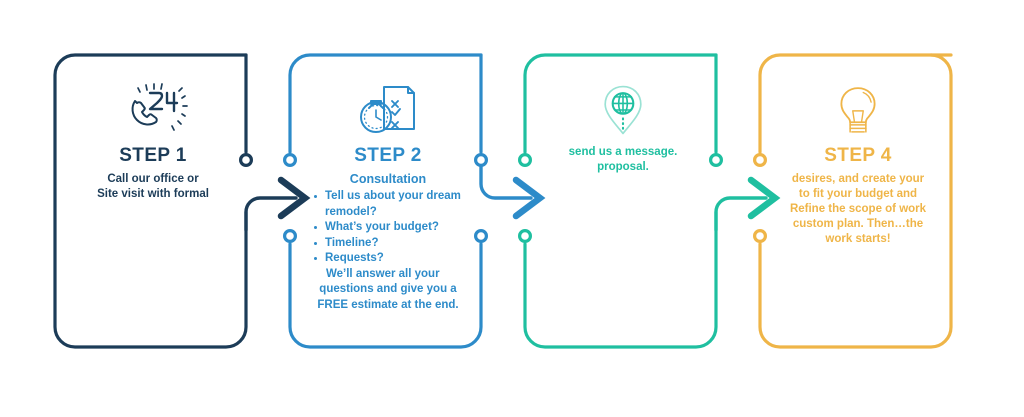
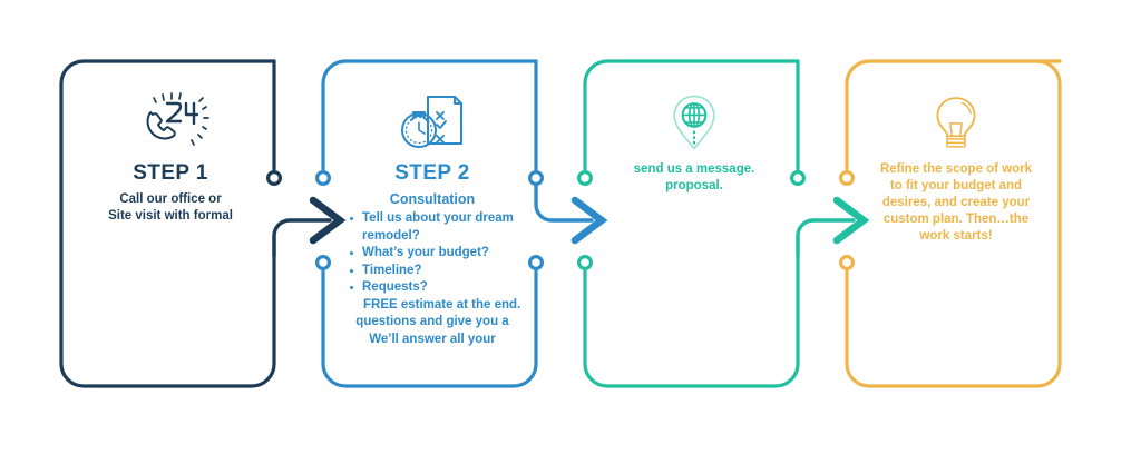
  STEP 1
  Call our office or
  Site visit with formal
  STEP 2
  Consultation
  Tell us about your dream remodel?
  What’s your budget?
  Timeline?
  Requests?
- We’ll answer all your
+ FREE estimate at the end.
  questions and give you a
- FREE estimate at the end.
+ We’ll answer all your
  send us a message.
  proposal.
- STEP 4
- desires, and create your
+ Refine the scope of work
  to fit your budget and
- Refine the scope of work
+ desires, and create your
  custom plan. Then…the
  work starts!
